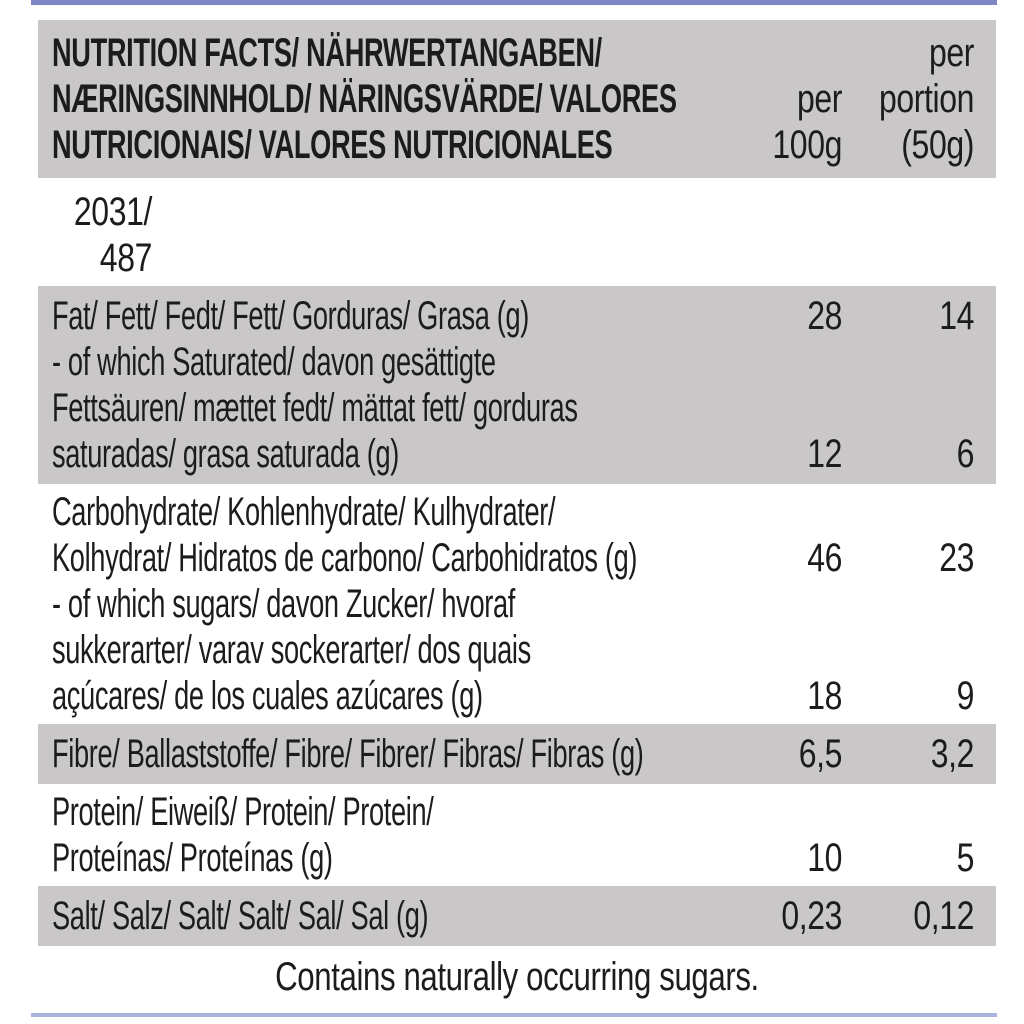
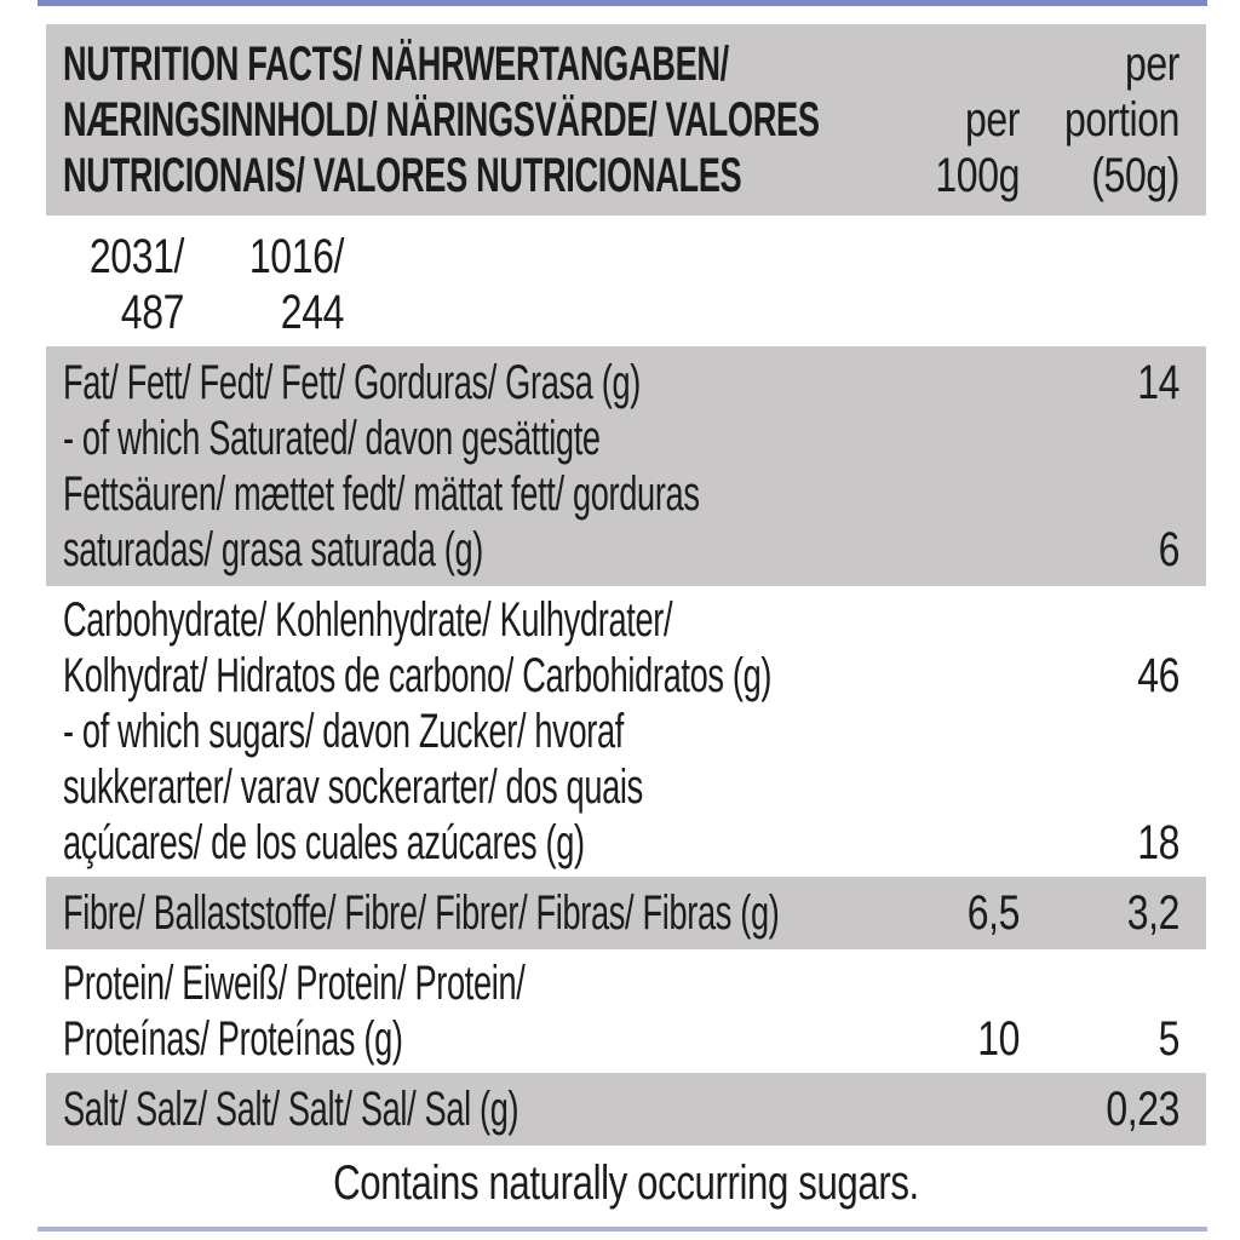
  NUTRITION FACTS/ NÄHRWERTANGABEN/
  NÆRINGSINNHOLD/ NÄRINGSVÄRDE/ VALORES
  NUTRICIONAIS/ VALORES NUTRICIONALES
  per
  100g
  per
  portion
  (50g)
  2031/
  487
+ 1016/
+ 244
  Fat/ Fett/ Fedt/ Fett/ Gorduras/ Grasa (g)
  - of which Saturated/ davon gesättigte
  Fettsäuren/ mættet fedt/ mättat fett/ gorduras
  saturadas/ grasa saturada (g)
- 28
- 12
  14
  6
  Carbohydrate/ Kohlenhydrate/ Kulhydrater/
  Kolhydrat/ Hidratos de carbono/ Carbohidratos (g)
  - of which sugars/ davon Zucker/ hvoraf
  sukkerarter/ varav sockerarter/ dos quais
  açúcares/ de los cuales azúcares (g)
  46
  18
- 23
- 9
  Fibre/ Ballaststoffe/ Fibre/ Fibrer/ Fibras/ Fibras (g)
  6,5
  3,2
  Protein/ Eiweiß/ Protein/ Protein/
  Proteínas/ Proteínas (g)
  10
  5
  Salt/ Salz/ Salt/ Salt/ Sal/ Sal (g)
  0,23
- 0,12
  Contains naturally occurring sugars.
